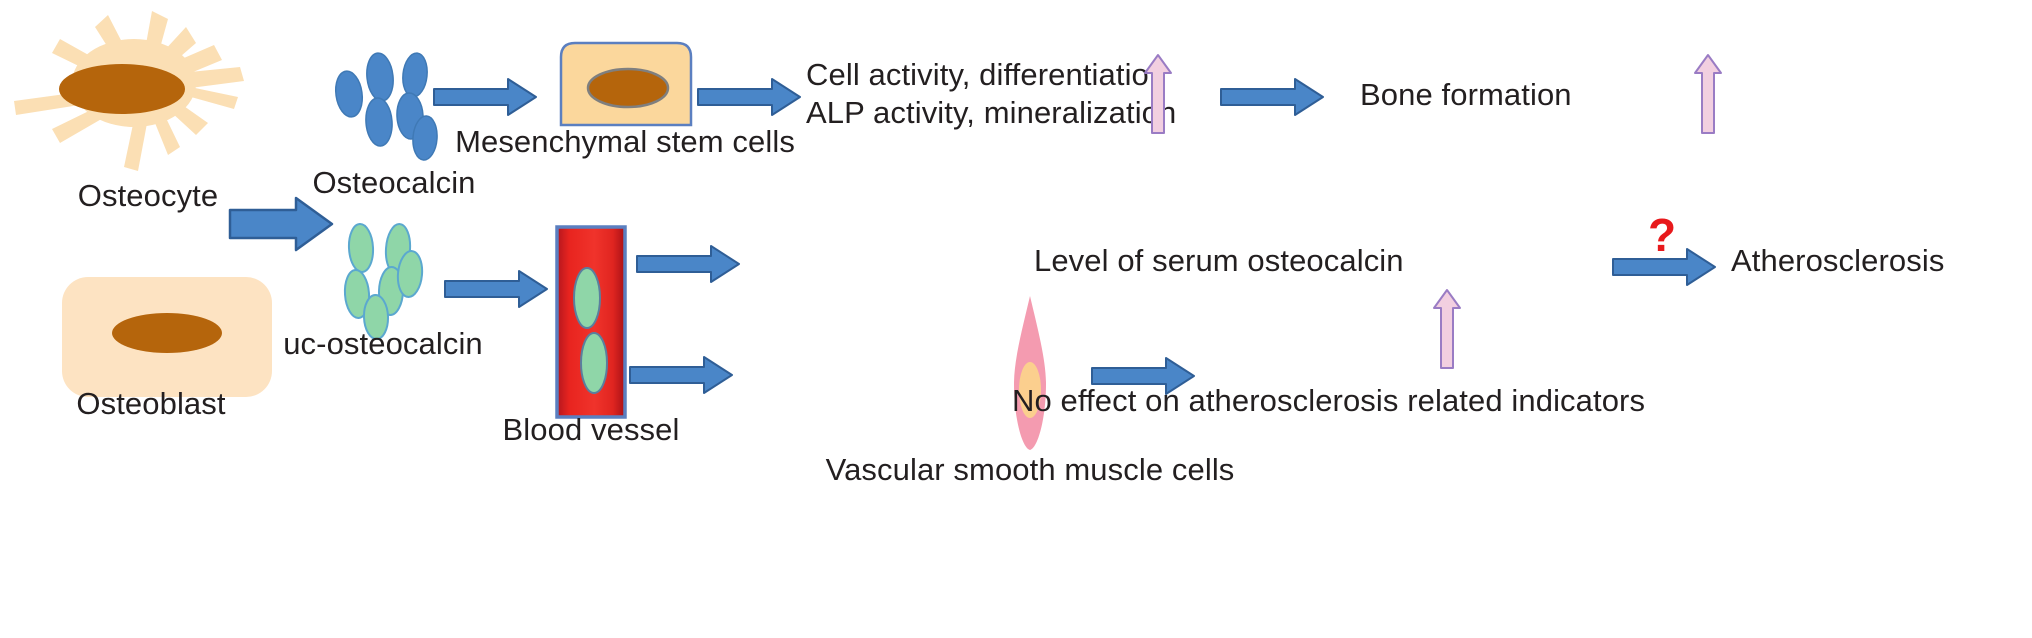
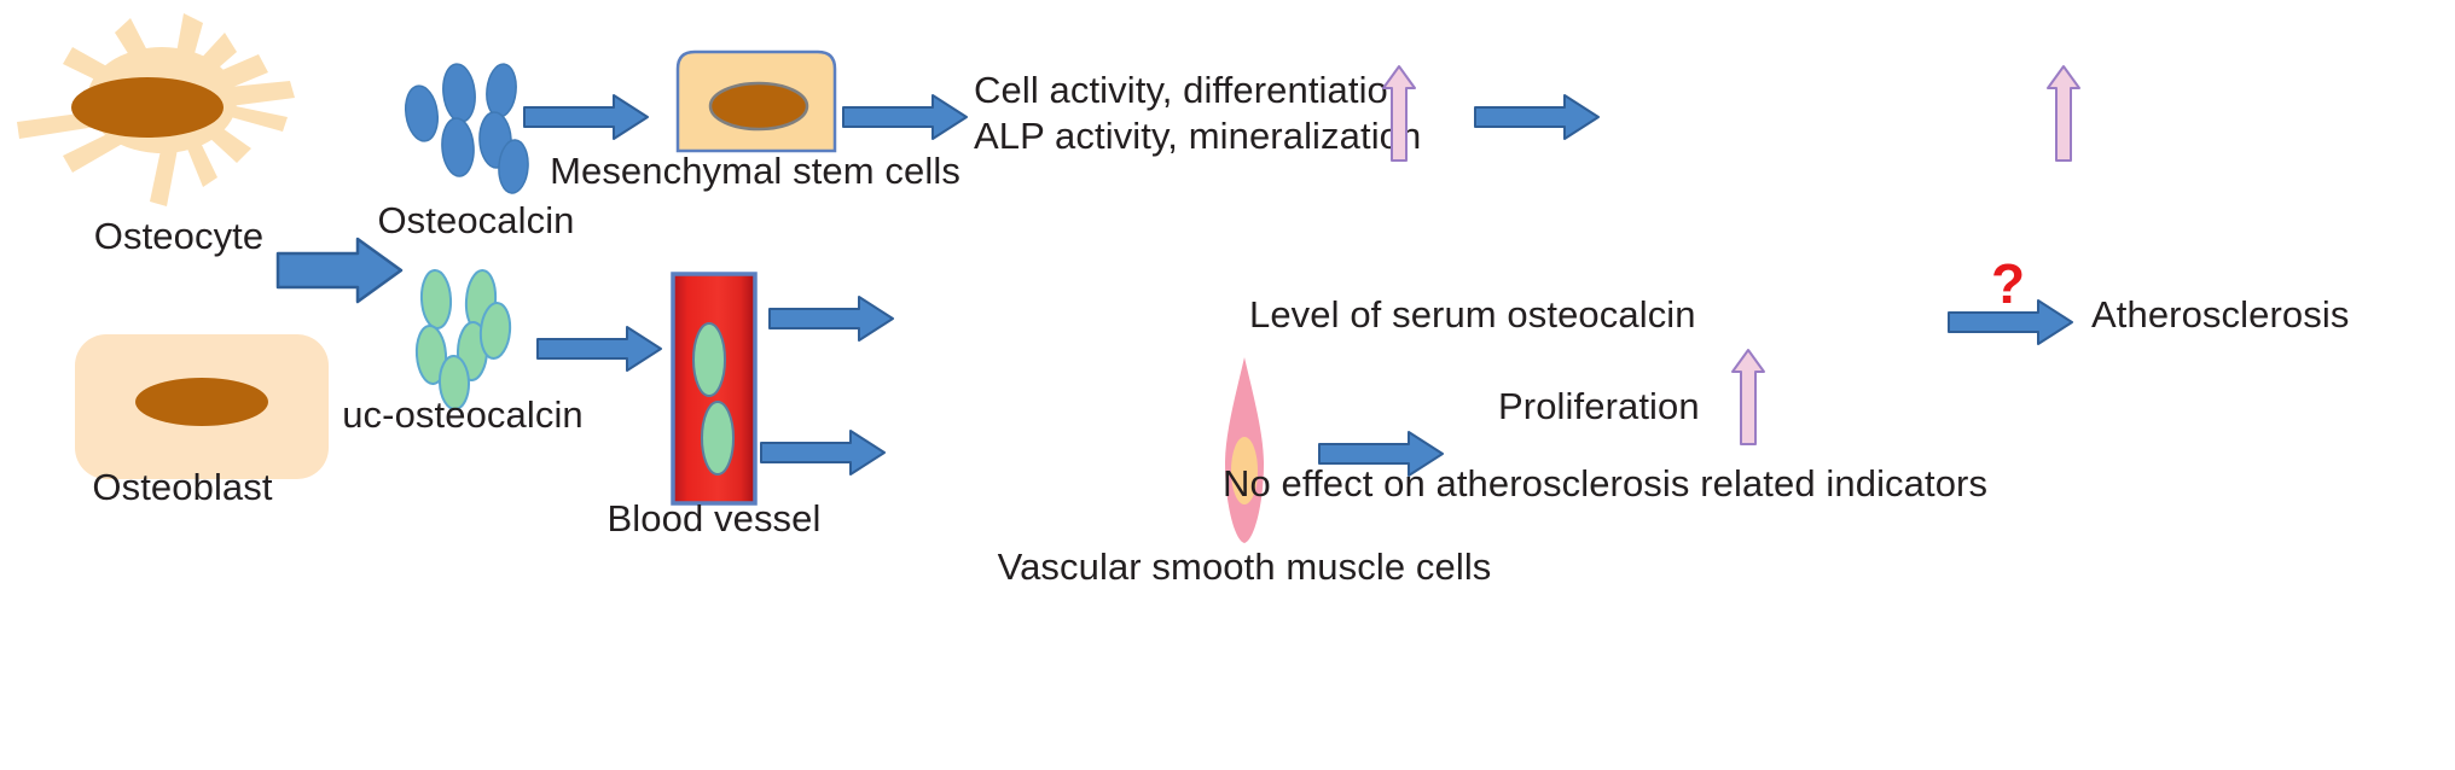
  Osteocyte
  Osteoblast
  Osteocalcin
  Mesenchymal stem cells
  Cell activity, differentiatio
  ALP activity, mineralization
- Bone formation
  uc-osteocalcin
  Blood vessel
  Vascular smooth muscle cells
  Level of serum osteocalcin
+ Proliferation
  No effect on atherosclerosis related indicators
  ?
  Atherosclerosis
